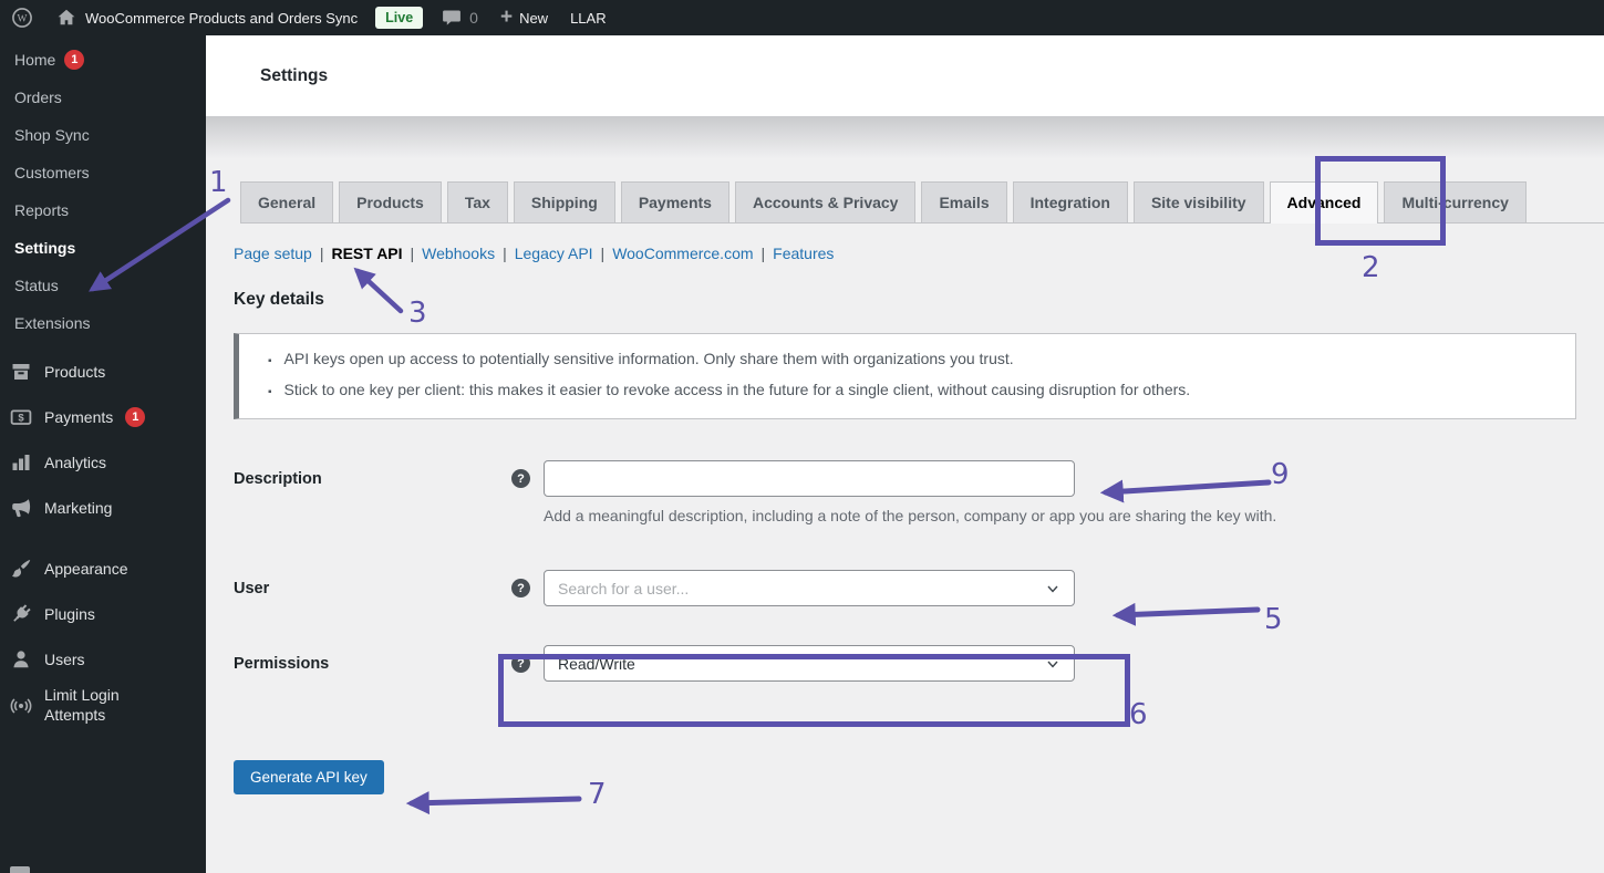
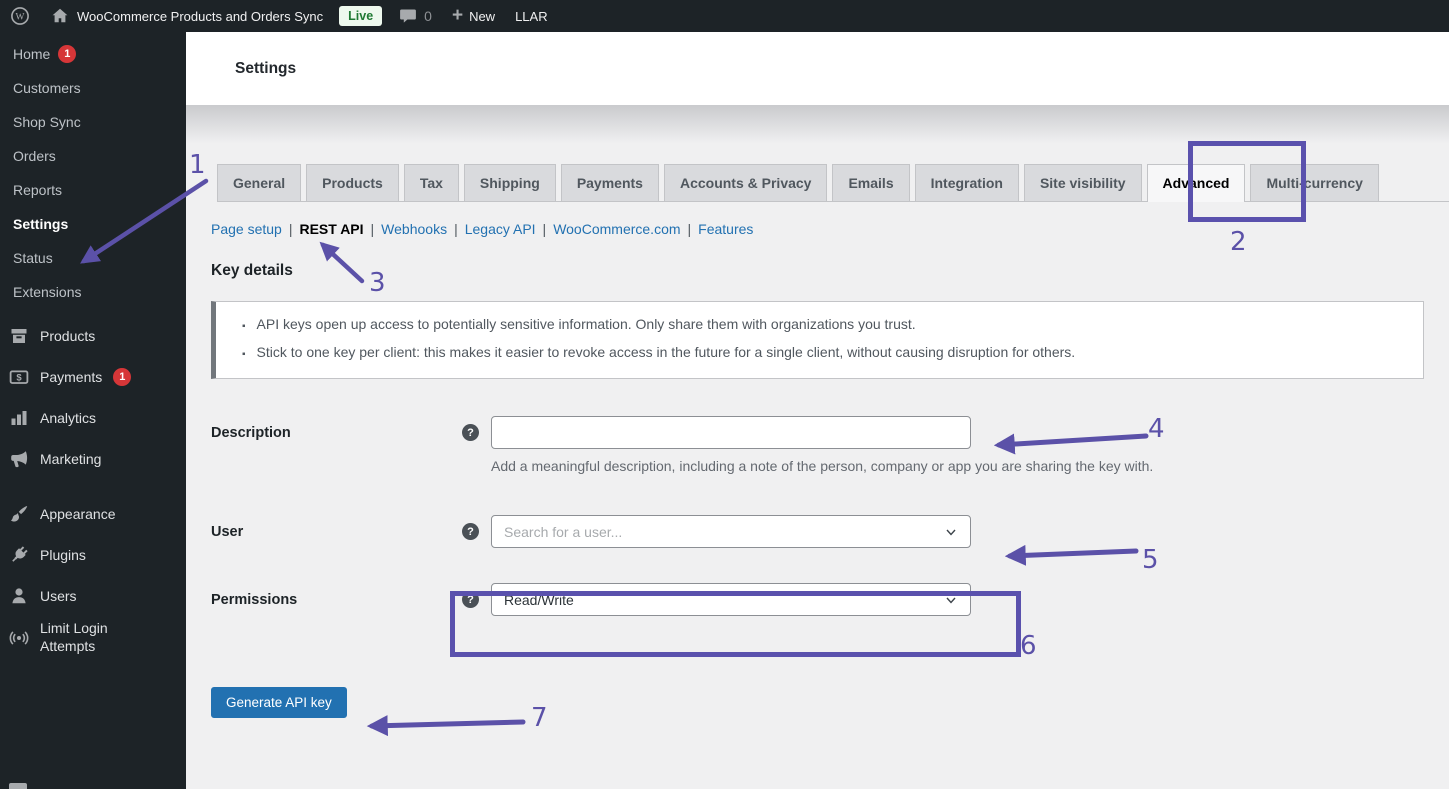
  W
  WooCommerce Products and Orders Sync
  Live
  0
  +
  New
  LLAR
  Home
  1
- Orders
+ Customers
  Shop Sync
- Customers
+ Orders
  Reports
  Settings
  Status
  Extensions
  Products
  $
  Payments
  1
  Analytics
  Marketing
  Appearance
  Plugins
  Users
  Limit Login Attempts
  Settings
  General
  Products
  Tax
  Shipping
  Payments
  Accounts & Privacy
  Emails
  Integration
  Site visibility
  Advanced
  Multi-currency
  Page setup
  |
  REST API
  |
  Webhooks
  |
  Legacy API
  |
  WooCommerce.com
  |
  Features
  Key details
  ▪
  API keys open up access to potentially sensitive information. Only share them with organizations you trust.
  ▪
  Stick to one key per client: this makes it easier to revoke access in the future for a single client, without causing disruption for others.
  Description
  ?
  Add a meaningful description, including a note of the person, company or app you are sharing the key with.
  User
  ?
  Search for a user...
  Permissions
  ?
  Read/Write
  Generate API key
  1
  2
  3
- 9
+ 4
  5
  6
  7
